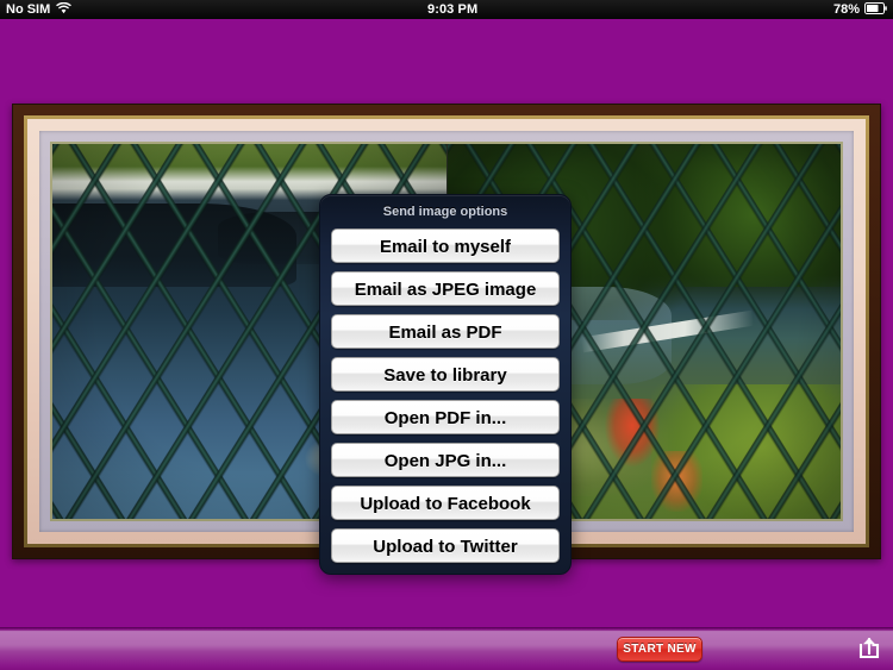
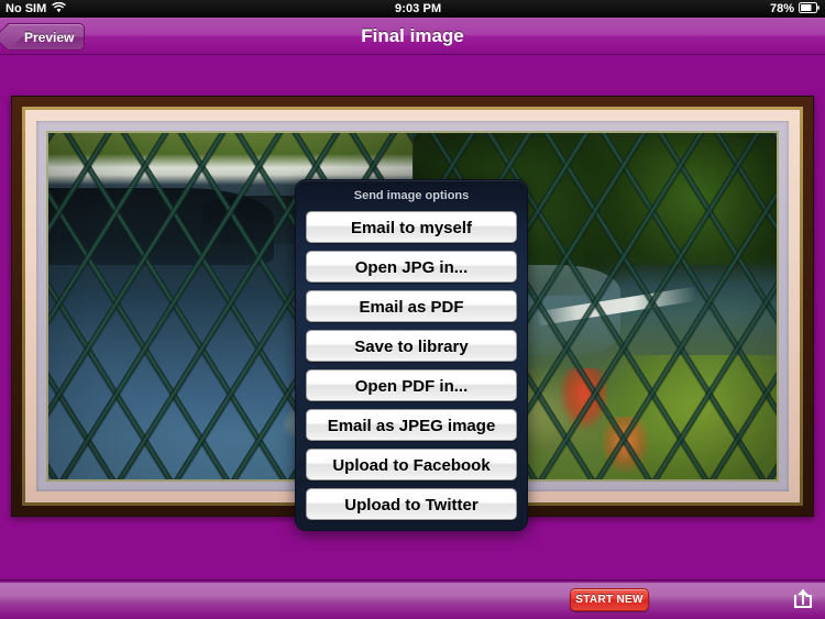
  No SIM
  9:03 PM
  78%
+ Final image
+ Preview
  Send image options
  Email to myself
- Email as JPEG image
+ Open JPG in...
  Email as PDF
  Save to library
  Open PDF in...
- Open JPG in...
+ Email as JPEG image
  Upload to Facebook
  Upload to Twitter
  START NEW
